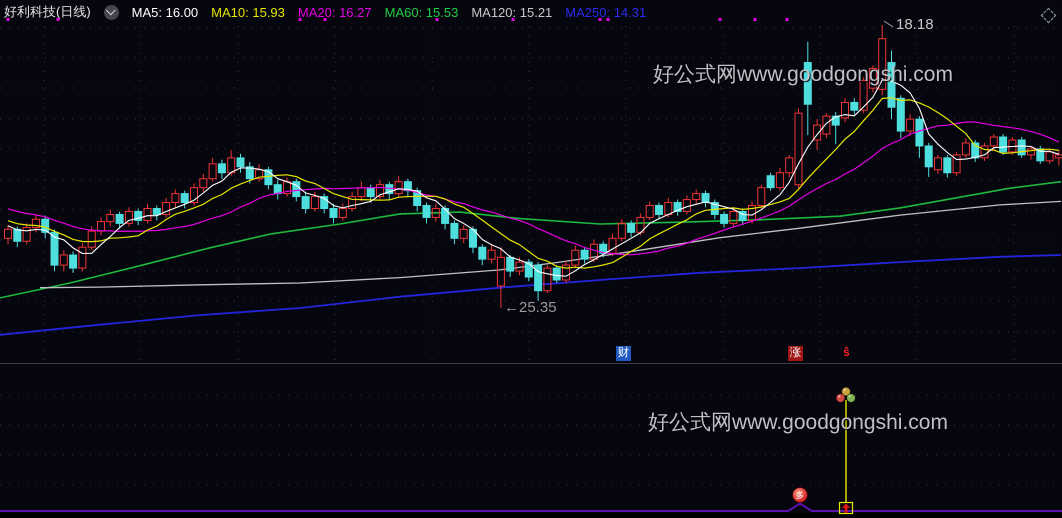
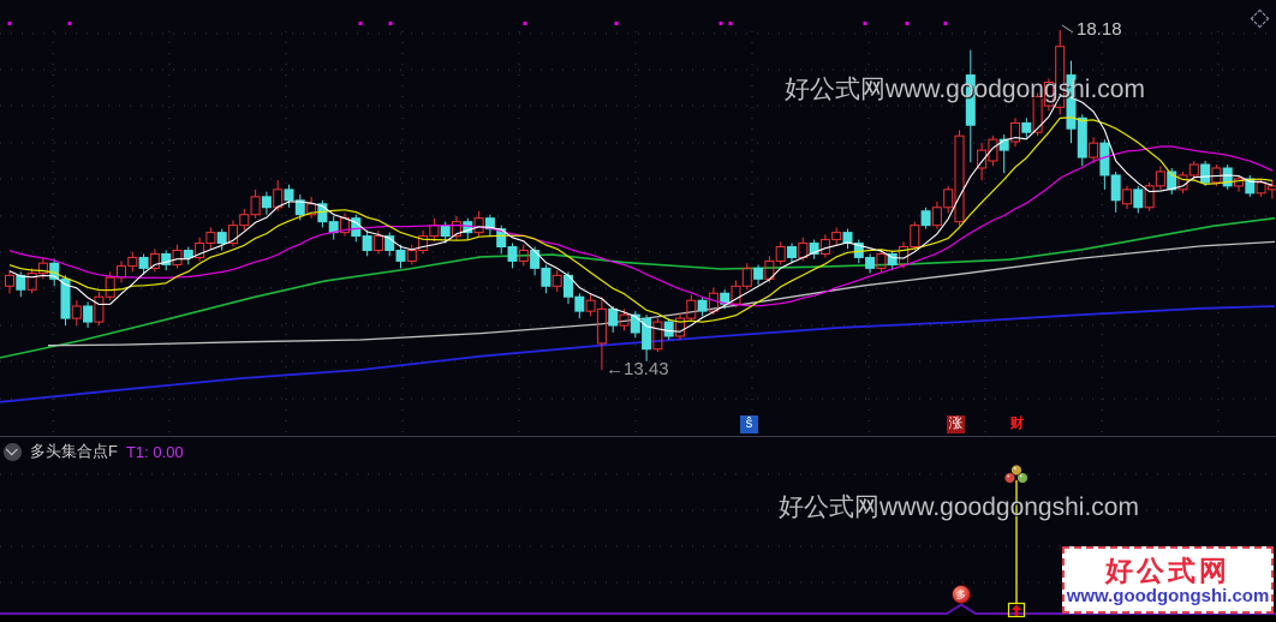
  多
- 好利科技(日线)
- MA5: 16.00
- MA10: 15.93
- MA20: 16.27
- MA60: 15.53
- MA120: 15.21
- MA250: 14.31
  好公式网www.goodgongshi.com
  18.18
- ←25.35
+ ←13.43
- 财
+ ŝ
  涨
- ŝ
+ 财
+ 多头集合点F
+ T1: 0.00
  好公式网www.goodgongshi.com
+ 好公式网
+ www.goodgongshi.com
